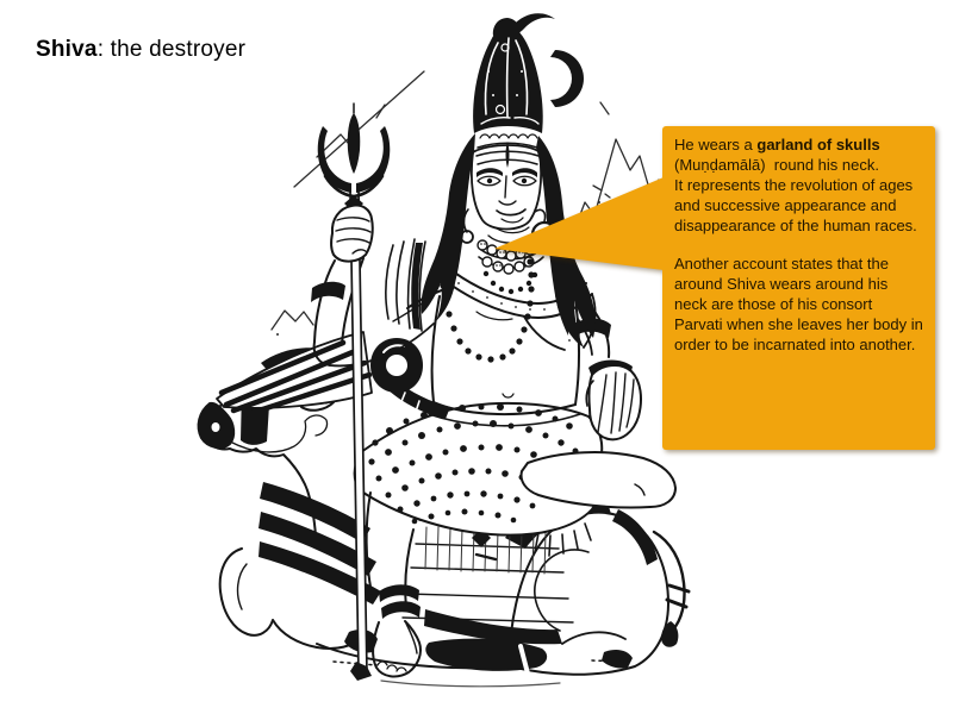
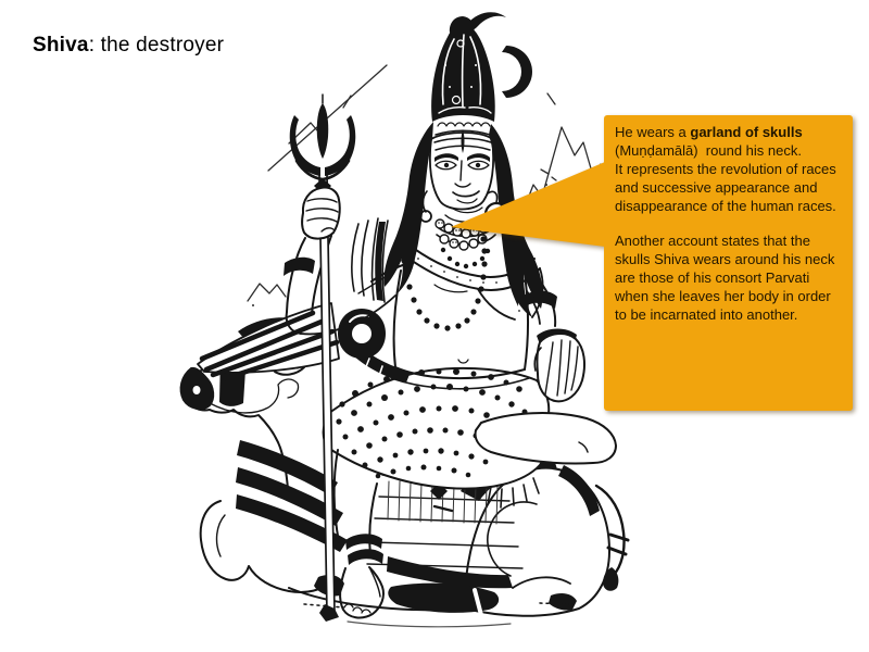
  Shiva: the destroyer
  He wears a garland of skulls
  (Muṇḍamālā) round his neck.
- It represents the revolution of ages and successive appearance and disappearance of the human races.
+ It represents the revolution of races and successive appearance and disappearance of the human races.
- Another account states that the around Shiva wears around his neck are those of his consort Parvati when she leaves her body in order to be incarnated into another.
+ Another account states that the skulls Shiva wears around his neck are those of his consort Parvati when she leaves her body in order to be incarnated into another.
